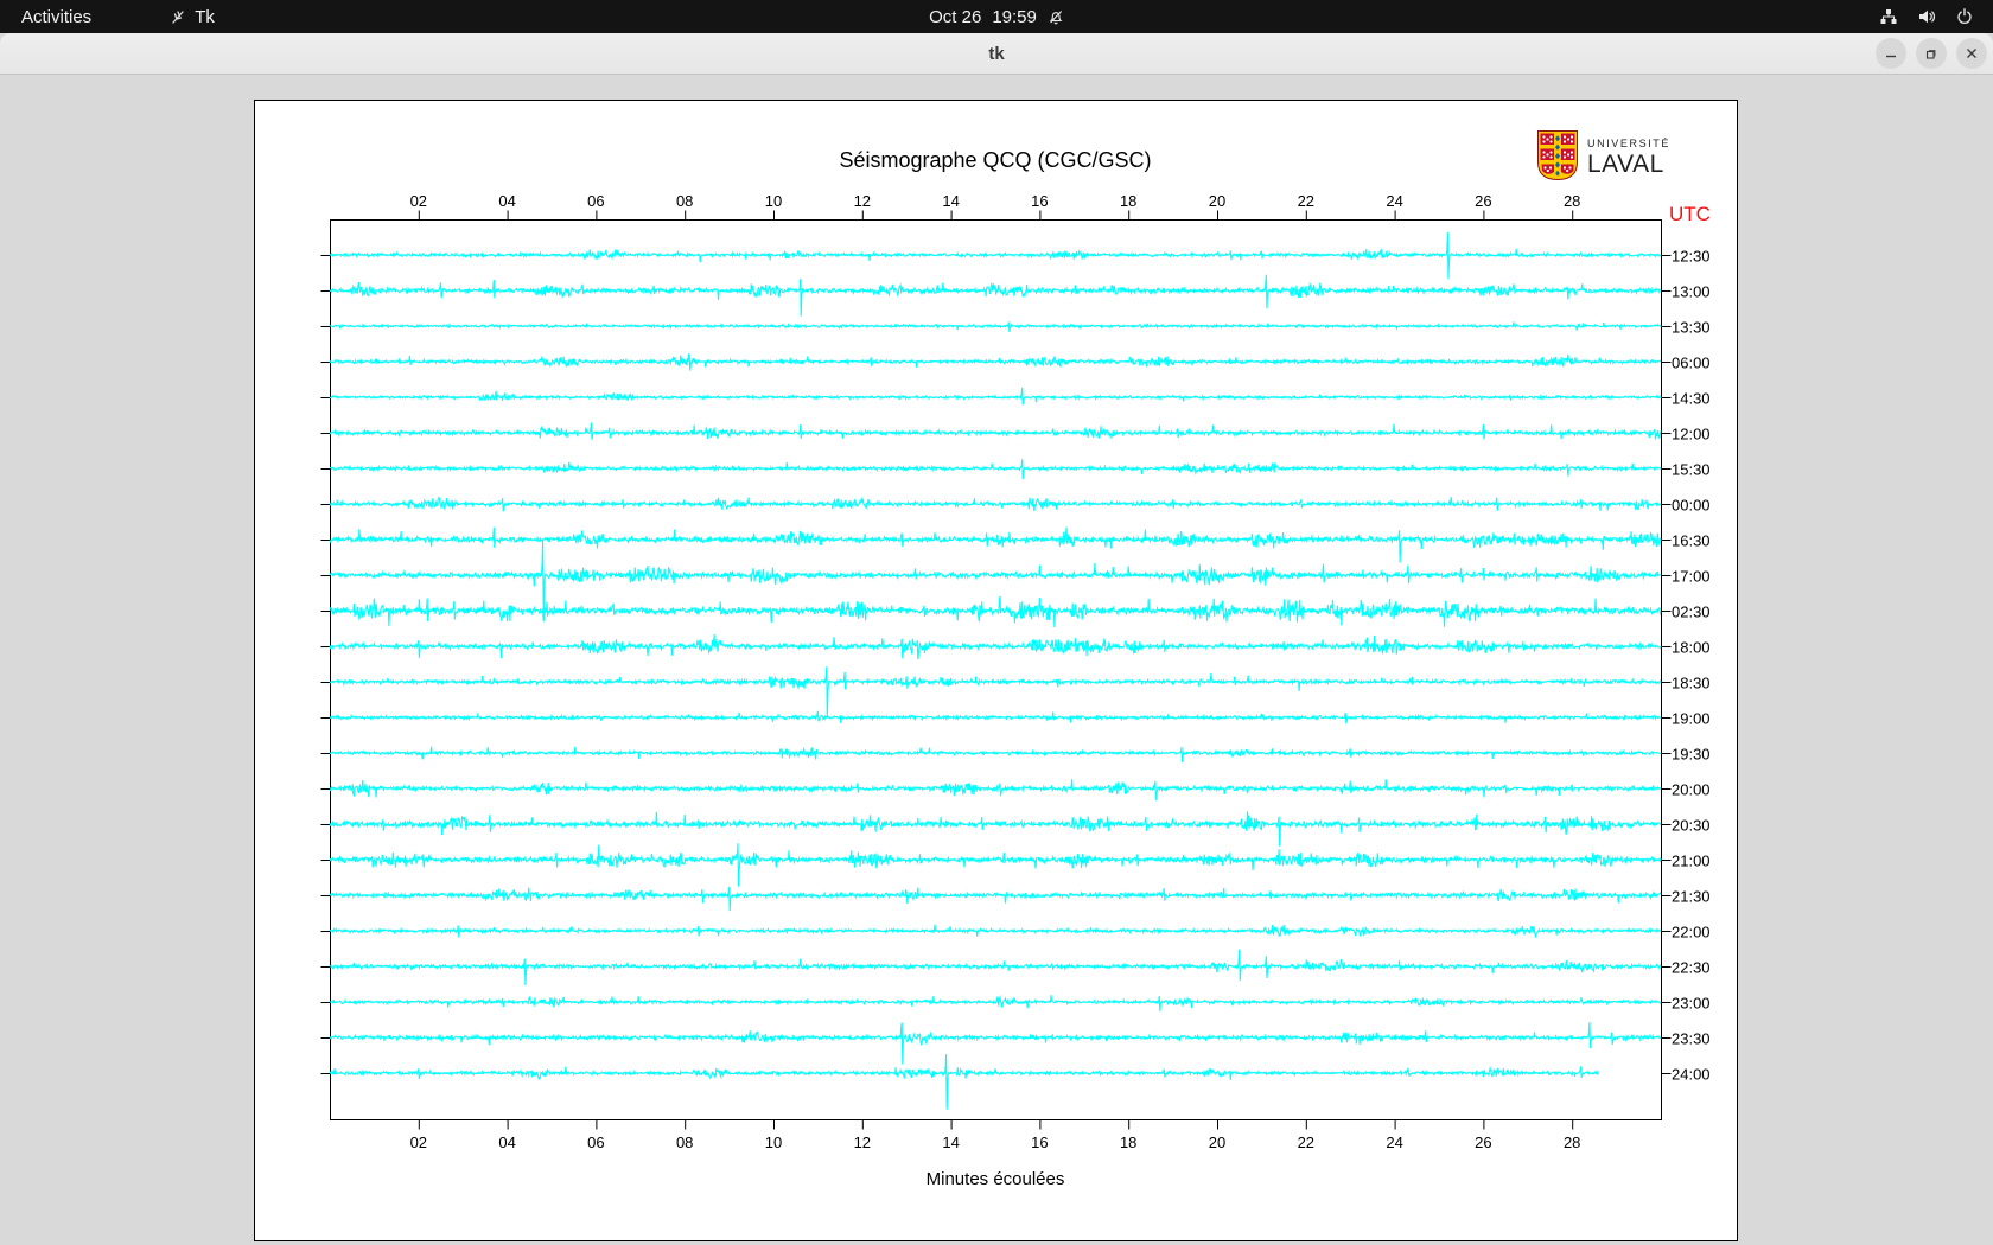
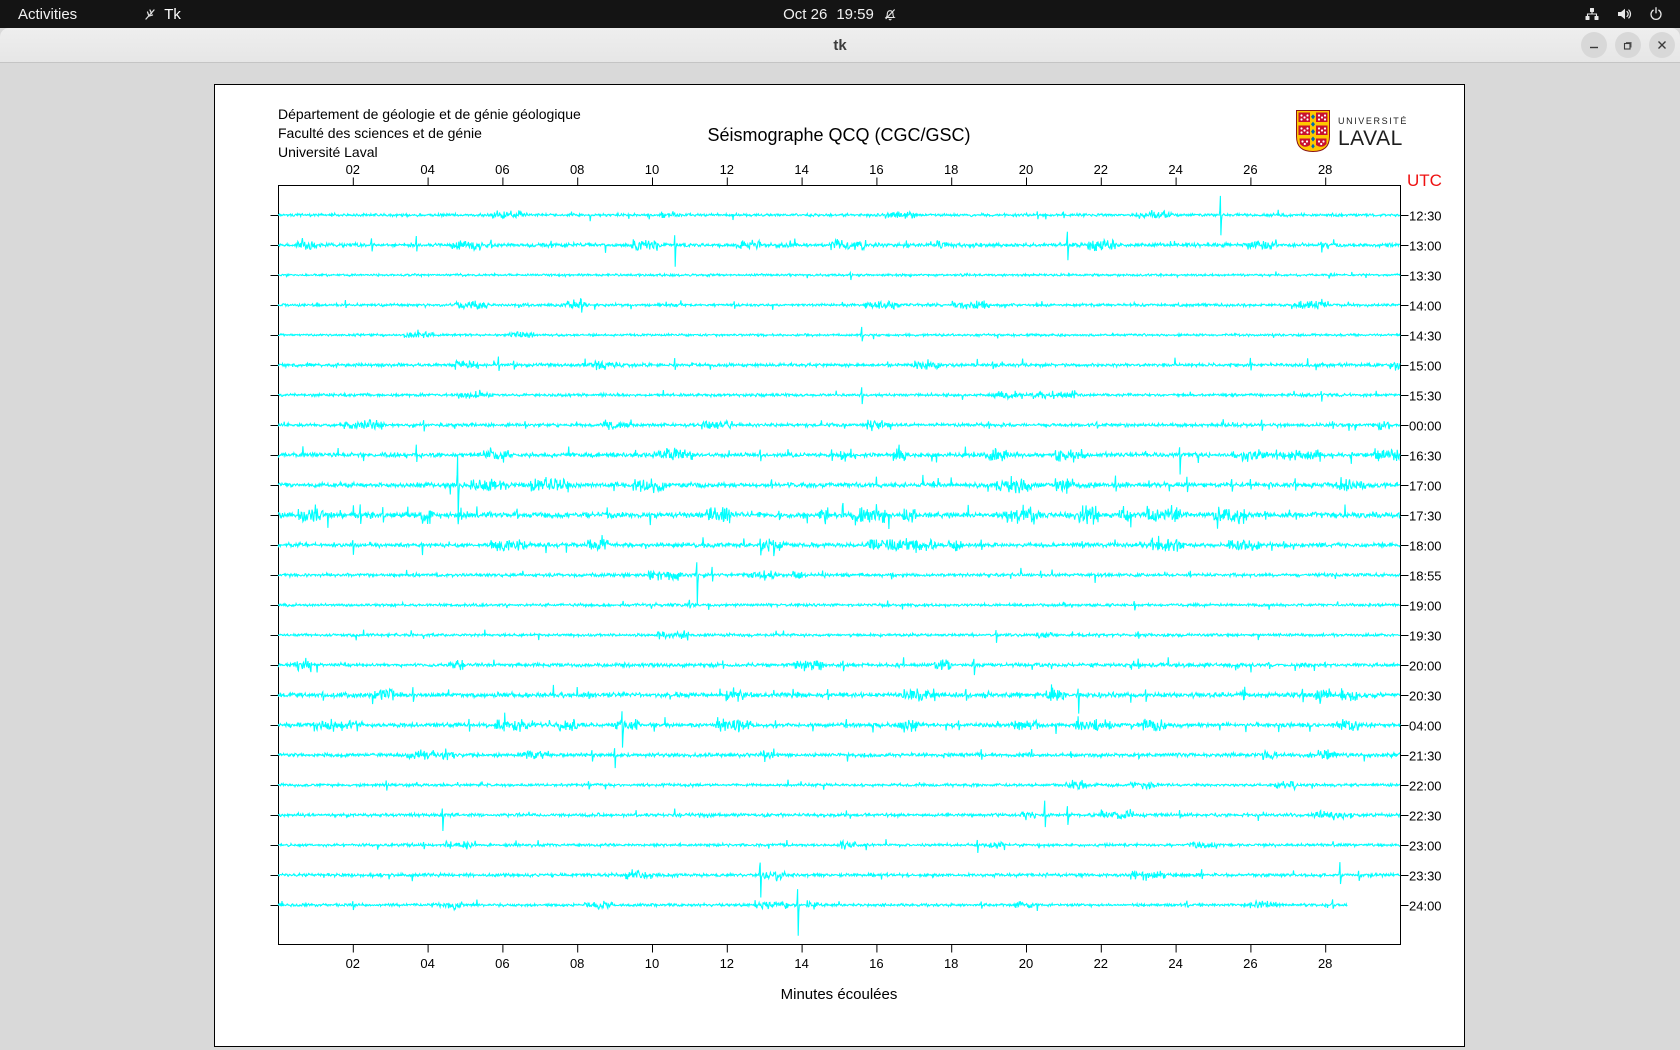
  Activities
  Tk
  Oct 26
  19:59
  tk
+ Département de géologie et de génie géologique
+ Faculté des sciences et de génie
+ Université Laval
  Séismographe QCQ (CGC/GSC)
  UNIVERSITÉ
  LAVAL
  02
  02
  04
  04
  06
  06
  08
  08
  10
  10
  12
  12
  14
  14
  16
  16
  18
  18
  20
  20
  22
  22
  24
  24
  26
  26
  28
  28
  UTC
  12:30
  13:00
  13:30
- 06:00
+ 14:00
  14:30
- 12:00
+ 15:00
  15:30
  00:00
  16:30
  17:00
- 02:30
+ 17:30
  18:00
- 18:30
+ 18:55
  19:00
  19:30
  20:00
  20:30
- 21:00
+ 04:00
  21:30
  22:00
  22:30
  23:00
  23:30
  24:00
  Minutes écoulées
